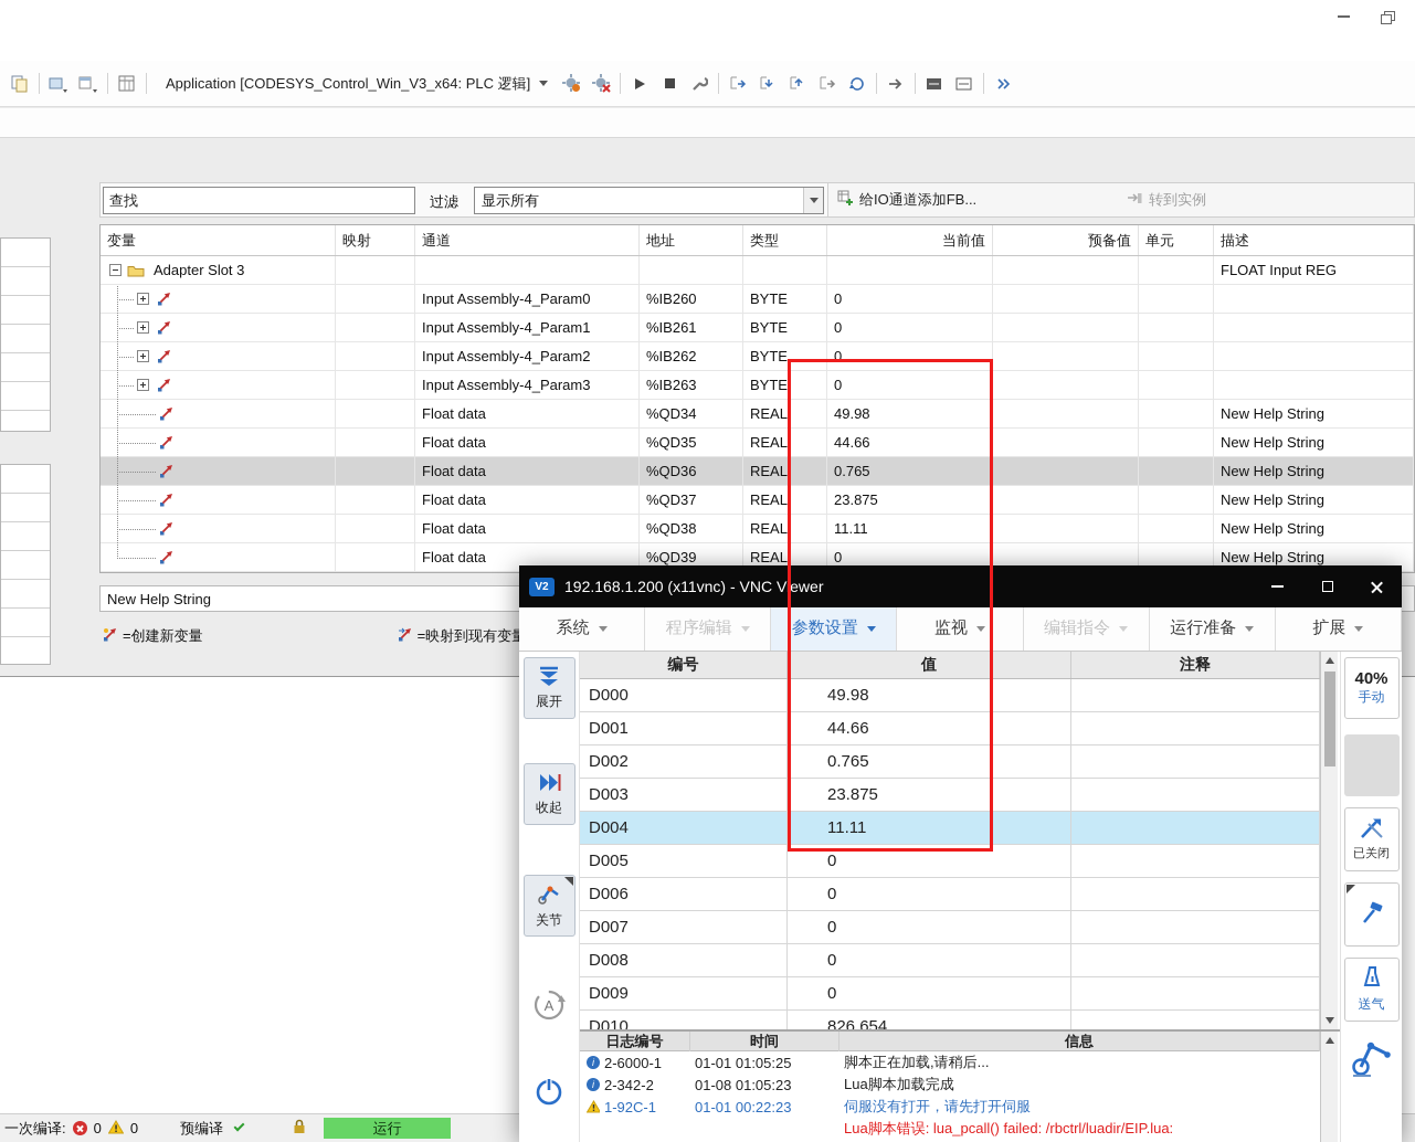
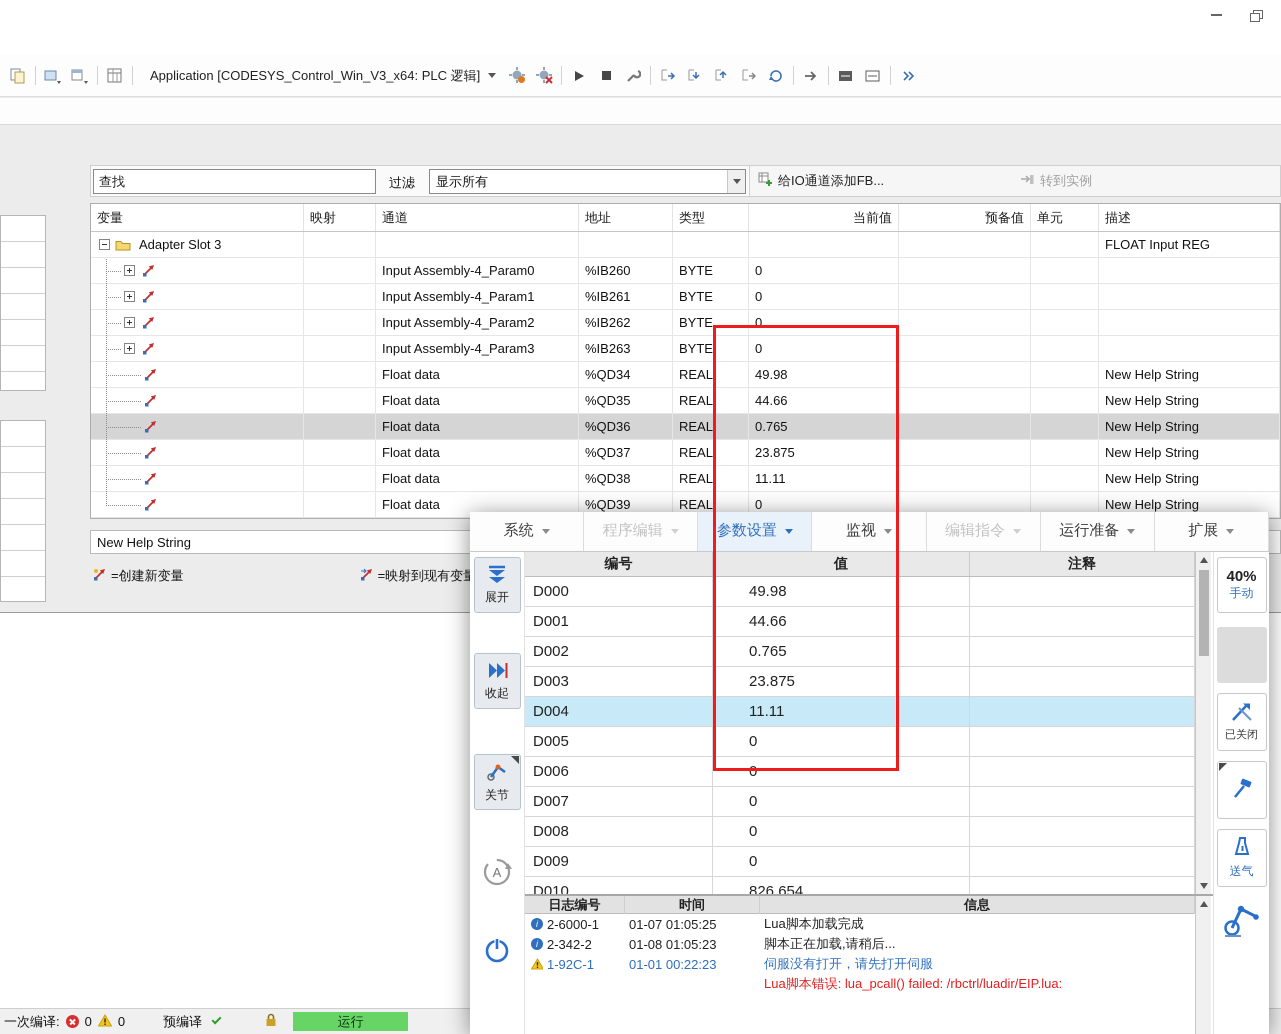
  Application [CODESYS_Control_Win_V3_x64: PLC 逻辑]
  查找
  过滤
  显示所有
  给IO通道添加FB...
  转到实例
  变量
  映射
  通道
  地址
  类型
  当前值
  预备值
  单元
  描述
  Adapter Slot 3
  FLOAT Input REG
  Input Assembly-4_Param0
  %IB260
  BYTE
  0
  Input Assembly-4_Param1
  %IB261
  BYTE
  0
  Input Assembly-4_Param2
  %IB262
  BYTE
  0
  Input Assembly-4_Param3
  %IB263
  BYTE
  0
  Float data
  %QD34
  REAL
  49.98
  New Help String
  Float data
  %QD35
  REAL
  44.66
  New Help String
  Float data
  %QD36
  REAL
  0.765
  New Help String
  Float data
  %QD37
  REAL
  23.875
  New Help String
  Float data
  %QD38
  REAL
  11.11
  New Help String
  Float data
  %QD39
  REAL
  0
  New Help String
  New Help String
  =创建新变量
  =映射到现有变
  一次编译:
  0
  0
  预编译
  运行
- V2
- 192.168.1.200 (x11vnc) - VNC Viewer
  系统
  程序编辑
  参数设置
  监视
  编辑指令
  运行准备
  扩展
  展开
  收起
  关节
  A
  编号
  值
  注释
  D000
  49.98
  D001
  44.66
  D002
  0.765
  D003
  23.875
  D004
  11.11
  D005
  0
  D006
  0
  D007
  0
  D008
  0
  D009
  0
  D010
  826.654
  日志编号
  时间
  信息
  2-6000-1
- 01-01 01:05:25
+ 01-07 01:05:25
- 脚本正在加载,请稍后...
+ Lua脚本加载完成
  2-342-2
  01-08 01:05:23
- Lua脚本加载完成
+ 脚本正在加载,请稍后...
  1-92C-1
  01-01 00:22:23
  伺服没有打开，请先打开伺服
  Lua脚本错误: lua_pcall() failed: /rbctrl/luadir/EIP.lua:
  40%
  手动
  已关闭
  送气
